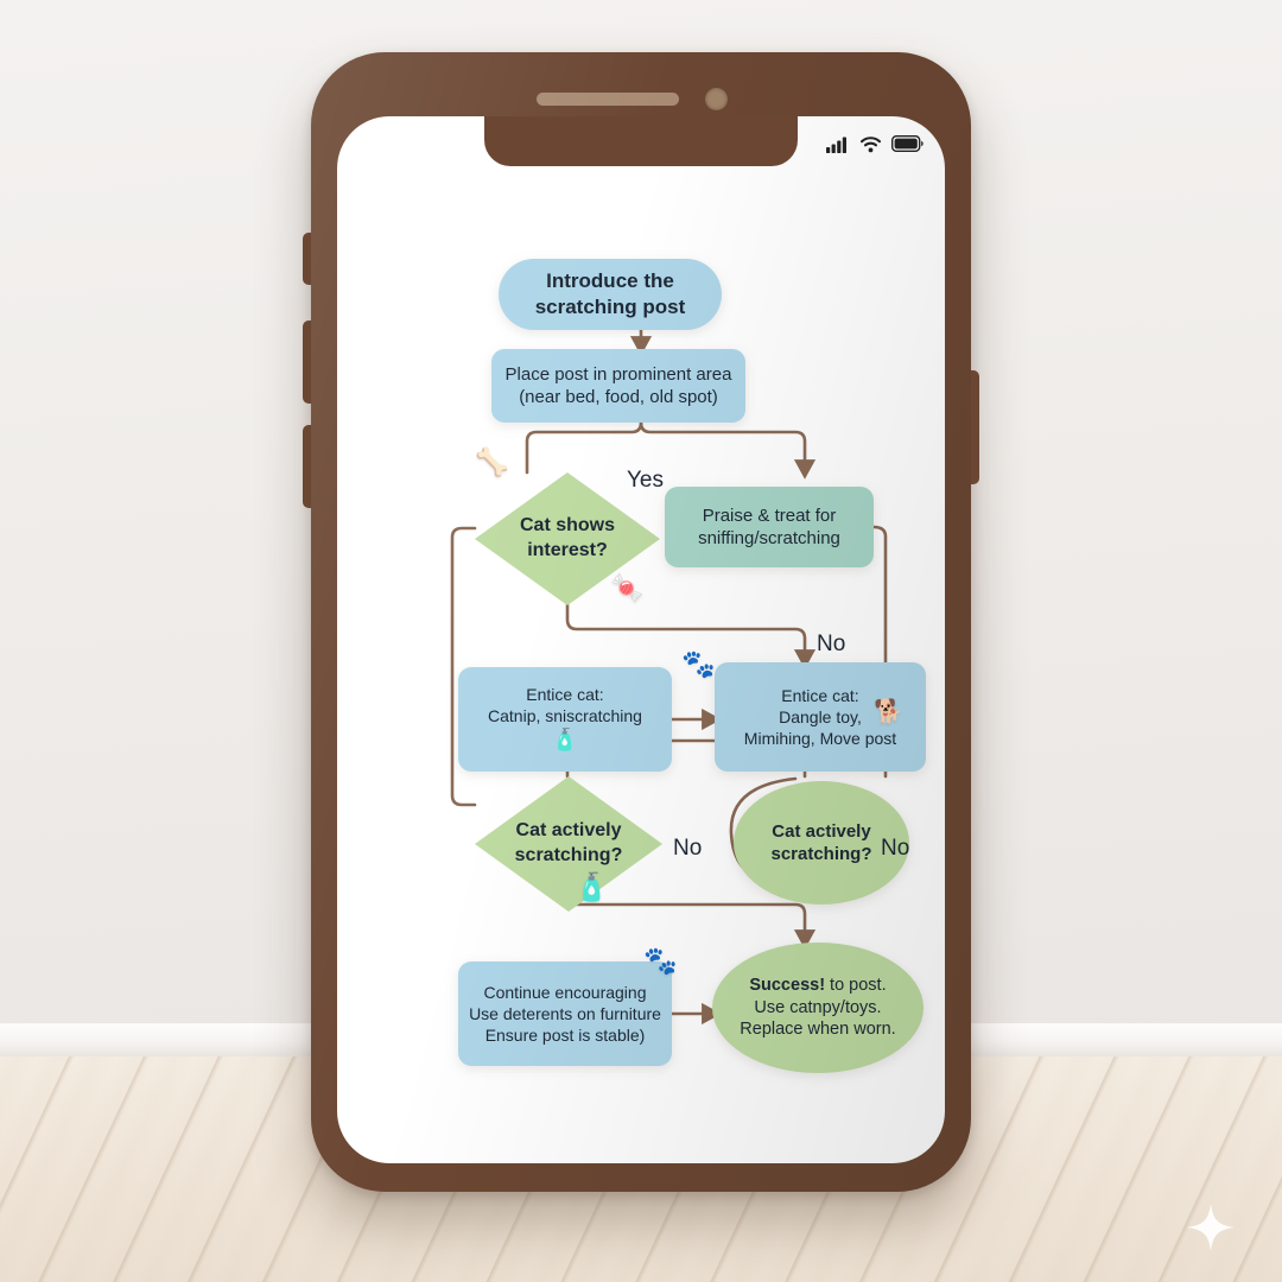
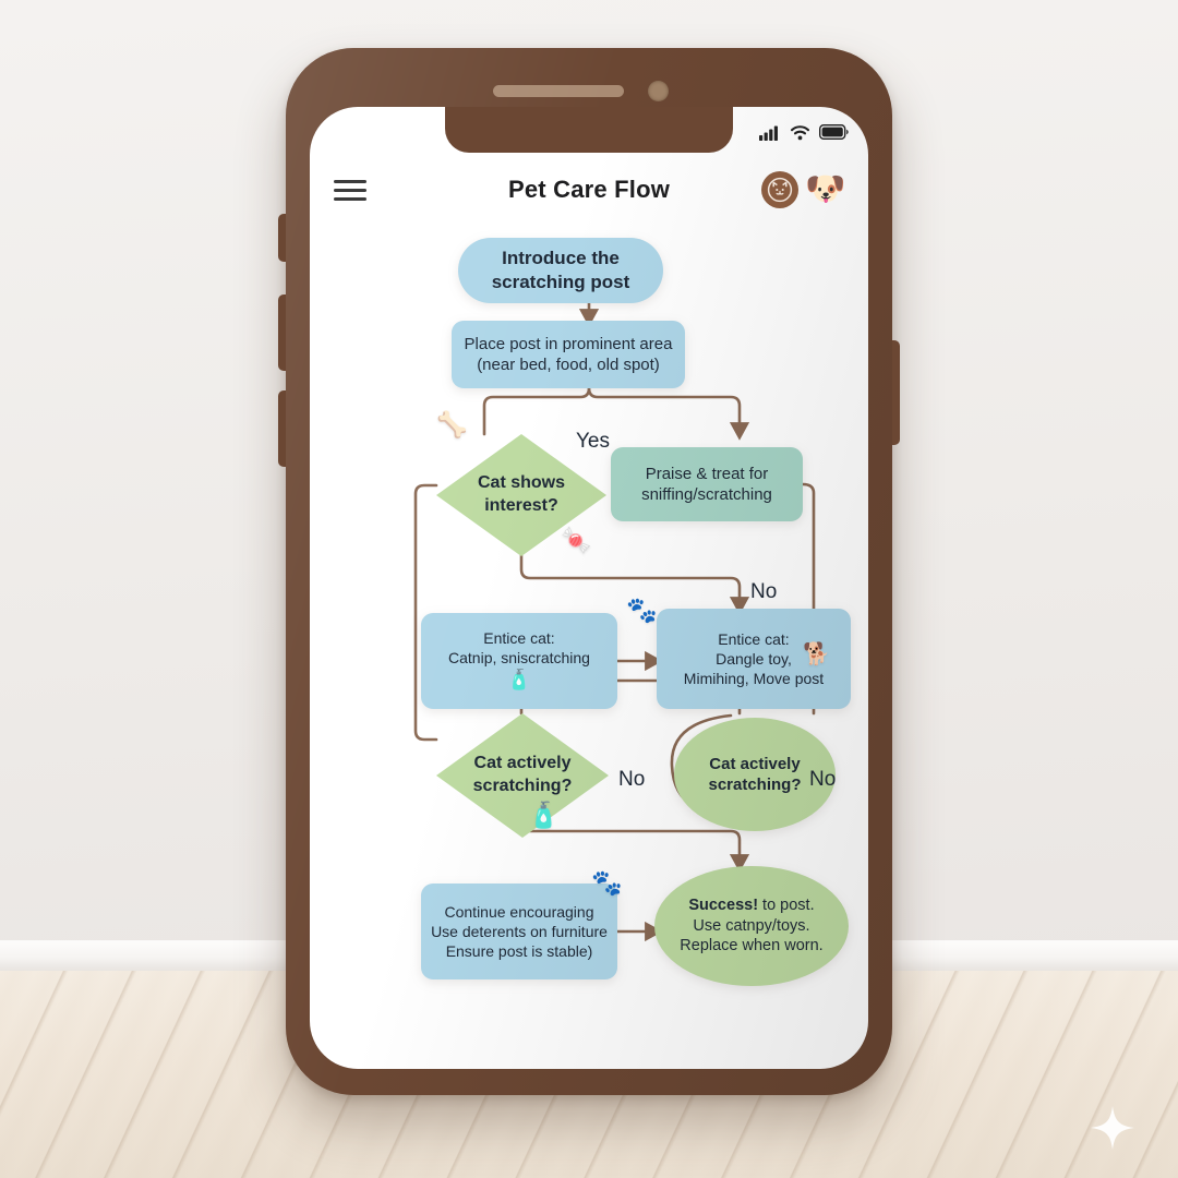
+ Pet Care Flow
+ 🐶
